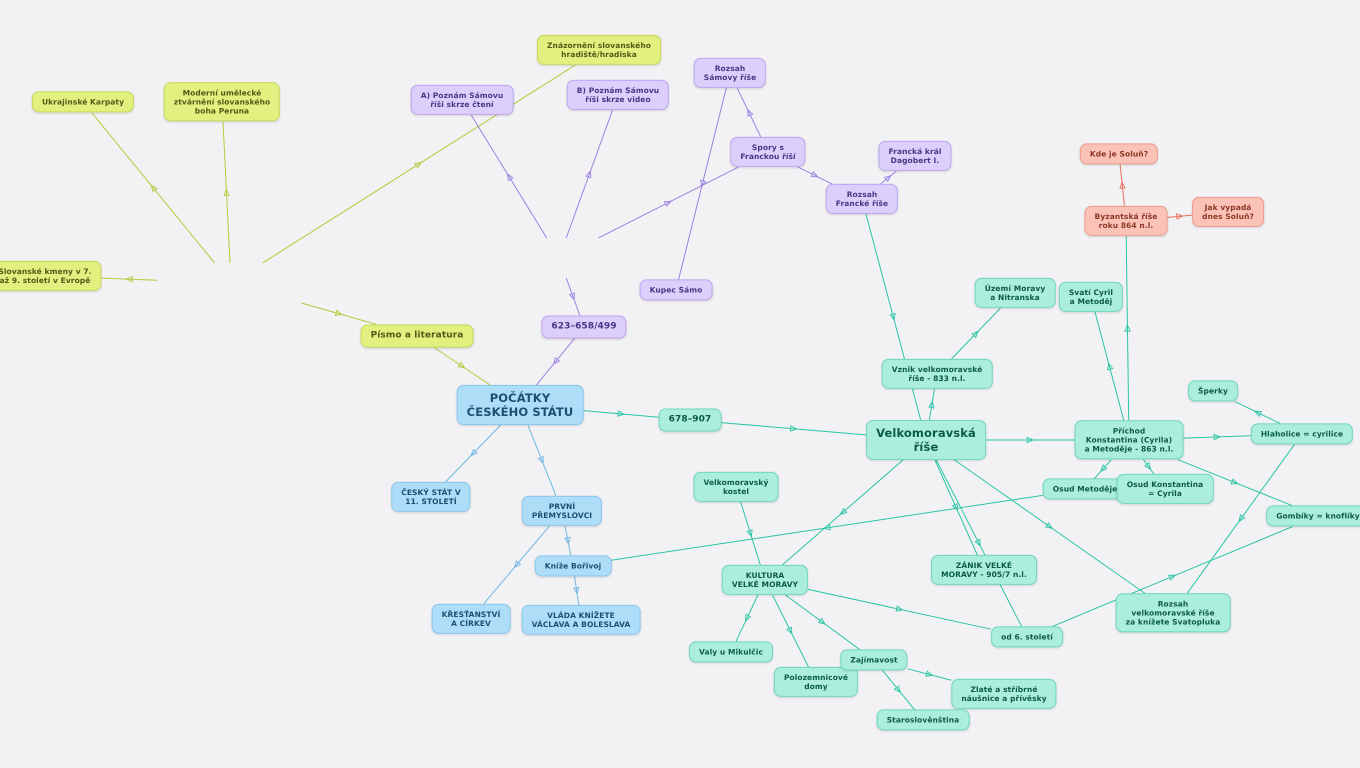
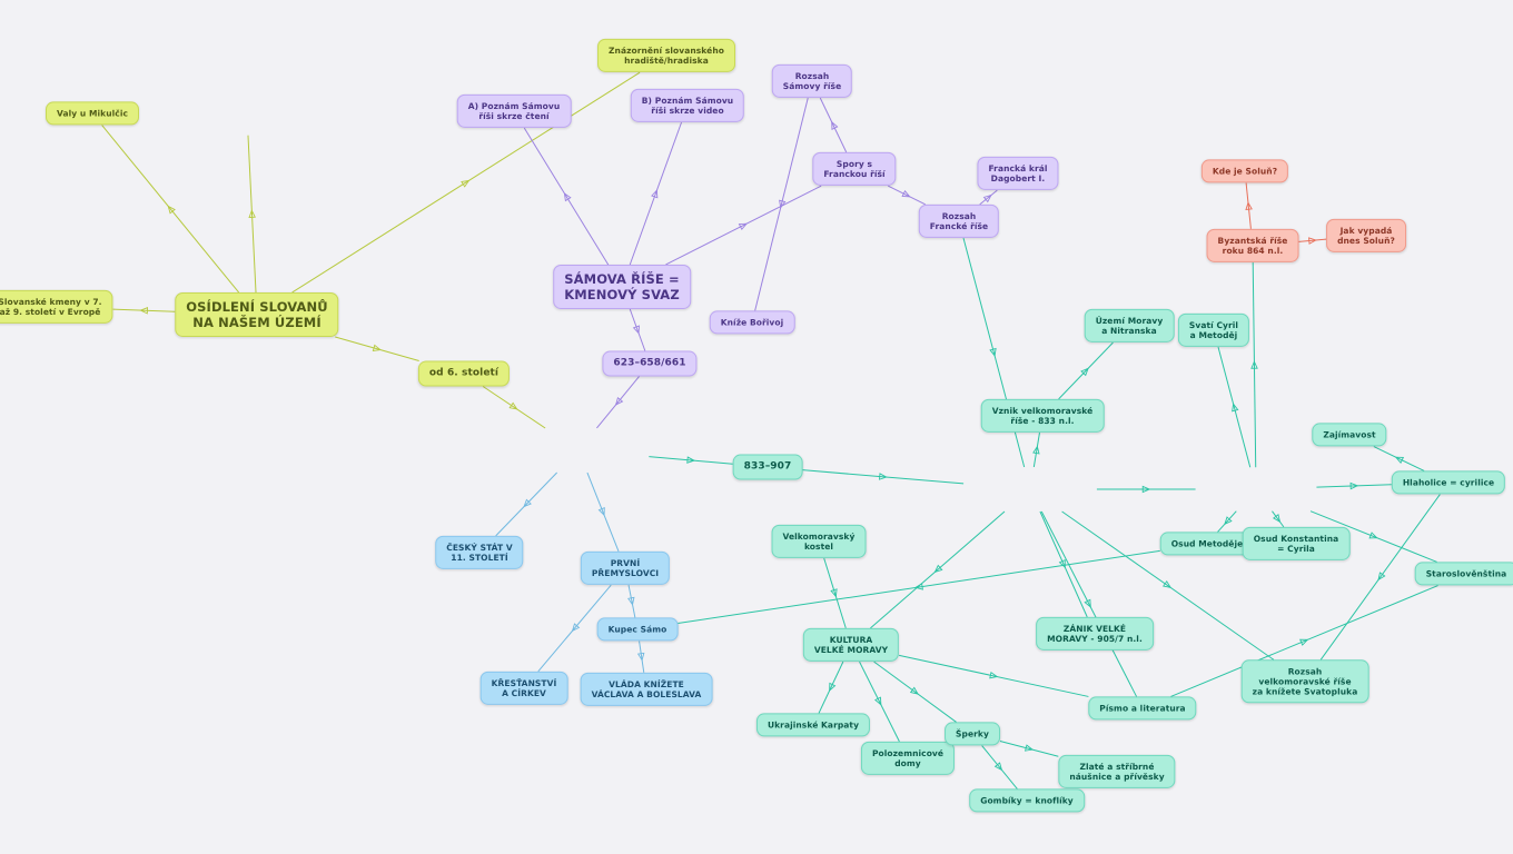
- Ukrajinské Karpaty
+ Valy u Mikulčic
- Moderní umělecké
- ztvárnění slovanského
- boha Peruna
  Slovanské kmeny v 7.
  až 9. století v Evropě
+ OSÍDLENÍ SLOVANŮ
+ NA NAŠEM ÚZEMÍ
  Znázornění slovanského
  hradiště/hradiska
- Písmo a literatura
+ od 6. století
  A) Poznám Sámovu
  říši skrze čtení
  B) Poznám Sámovu
  říši skrze video
  Rozsah
  Sámovy říše
  Spory s
  Franckou říší
  Francká král
  Dagobert I.
  Rozsah
  Francké říše
+ SÁMOVA ŘÍŠE =
+ KMENOVÝ SVAZ
- Kupec Sámo
+ Kníže Bořivoj
- 623–658/499
+ 623–658/661
- POČÁTKY
- ČESKÉHO STÁTU
  ČESKÝ STÁT V
  11. STOLETÍ
  PRVNÍ
  PŘEMYSLOVCI
- Kníže Bořivoj
+ Kupec Sámo
  KŘESŤANSTVÍ
  A CÍRKEV
  VLÁDA KNÍŽETE
  VÁCLAVA A BOLESLAVA
  Území Moravy
  a Nitranska
  Vznik velkomoravské
  říše - 833 n.l.
  Svatí Cyril
  a Metoděj
- Velkomoravská
- říše
- Příchod
- Konstantina (Cyrila)
- a Metoděje - 863 n.l.
- 678–907
+ 833–907
- Šperky
+ Zajímavost
  Hlaholice = cyrilice
  Osud Metoděje
  Osud Konstantina
  = Cyrila
- Gombíky = knoflíky
+ Staroslověnština
  Velkomoravský
  kostel
  ZÁNIK VELKÉ
  MORAVY - 905/7 n.l.
  KULTURA
  VELKÉ MORAVY
  Rozsah
  velkomoravské říše
  za knížete Svatopluka
- od 6. století
+ Písmo a literatura
- Valy u Mikulčic
+ Ukrajinské Karpaty
  Polozemnicové
  domy
- Zajímavost
+ Šperky
  Zlaté a stříbrné
  náušnice a přívěsky
- Staroslověnština
+ Gombíky = knoflíky
  Kde je Soluň?
  Jak vypadá
  dnes Soluň?
  Byzantská říše
  roku 864 n.l.
